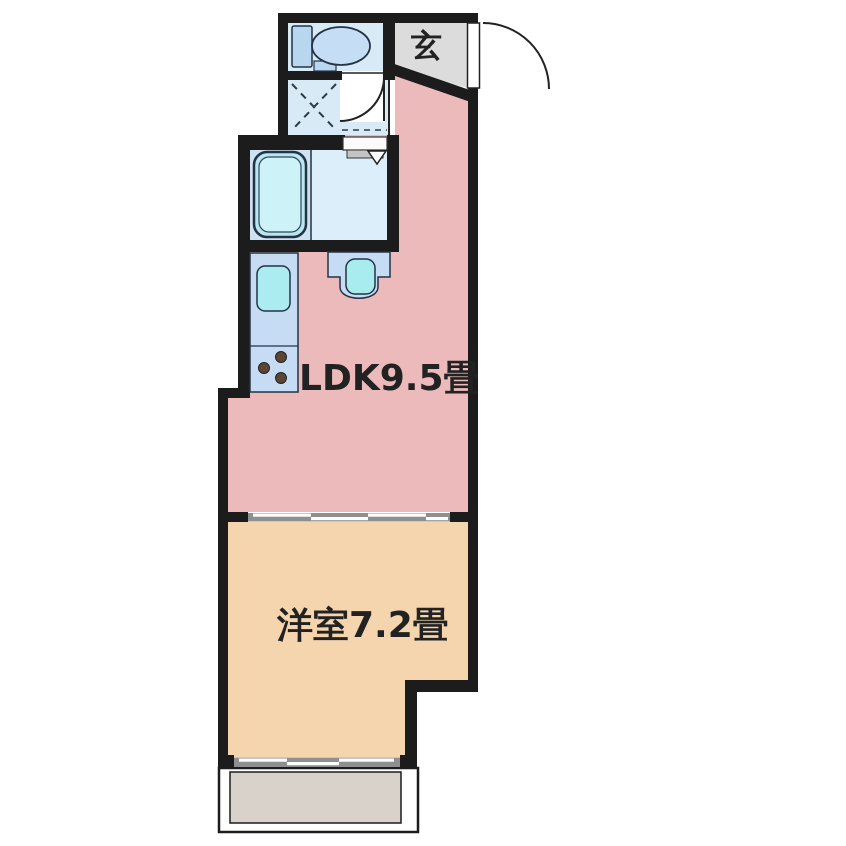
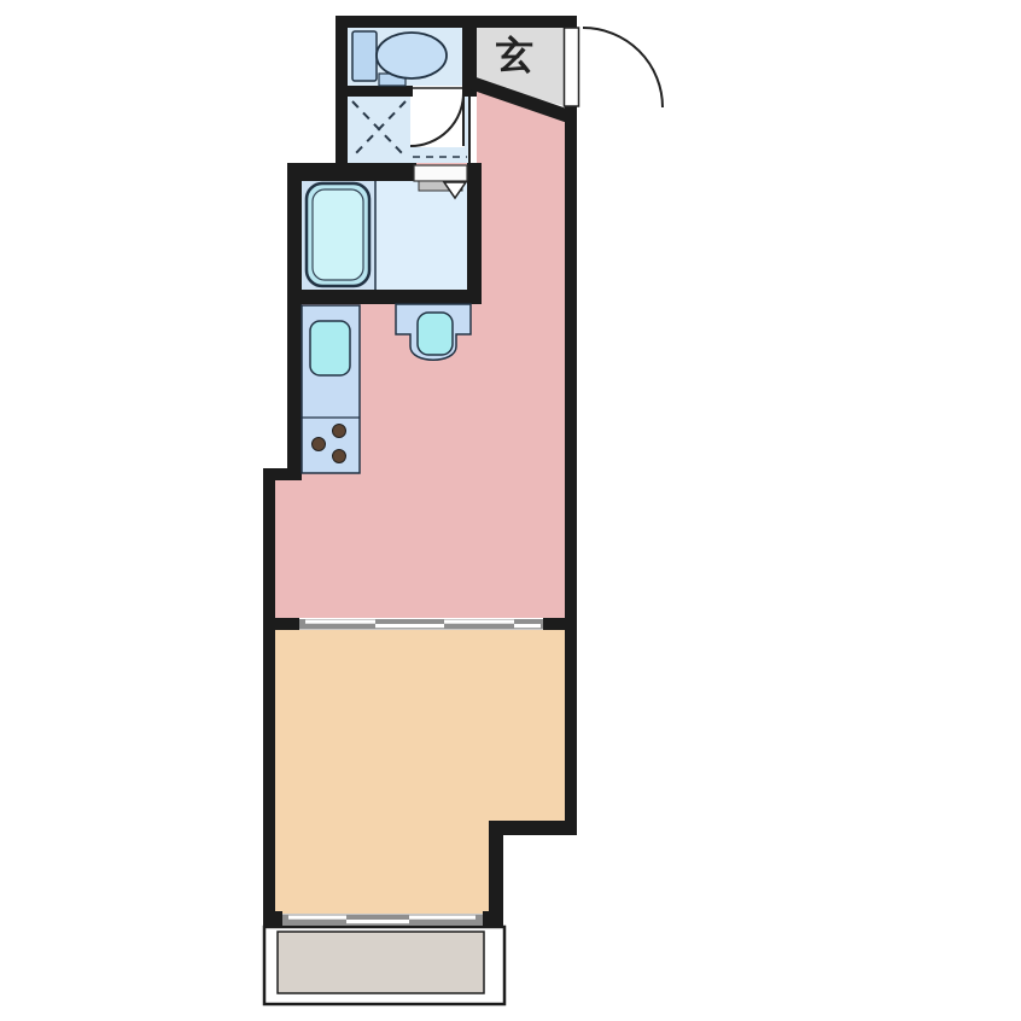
  玄
- LDK9.5畳
- 洋室7.2畳
